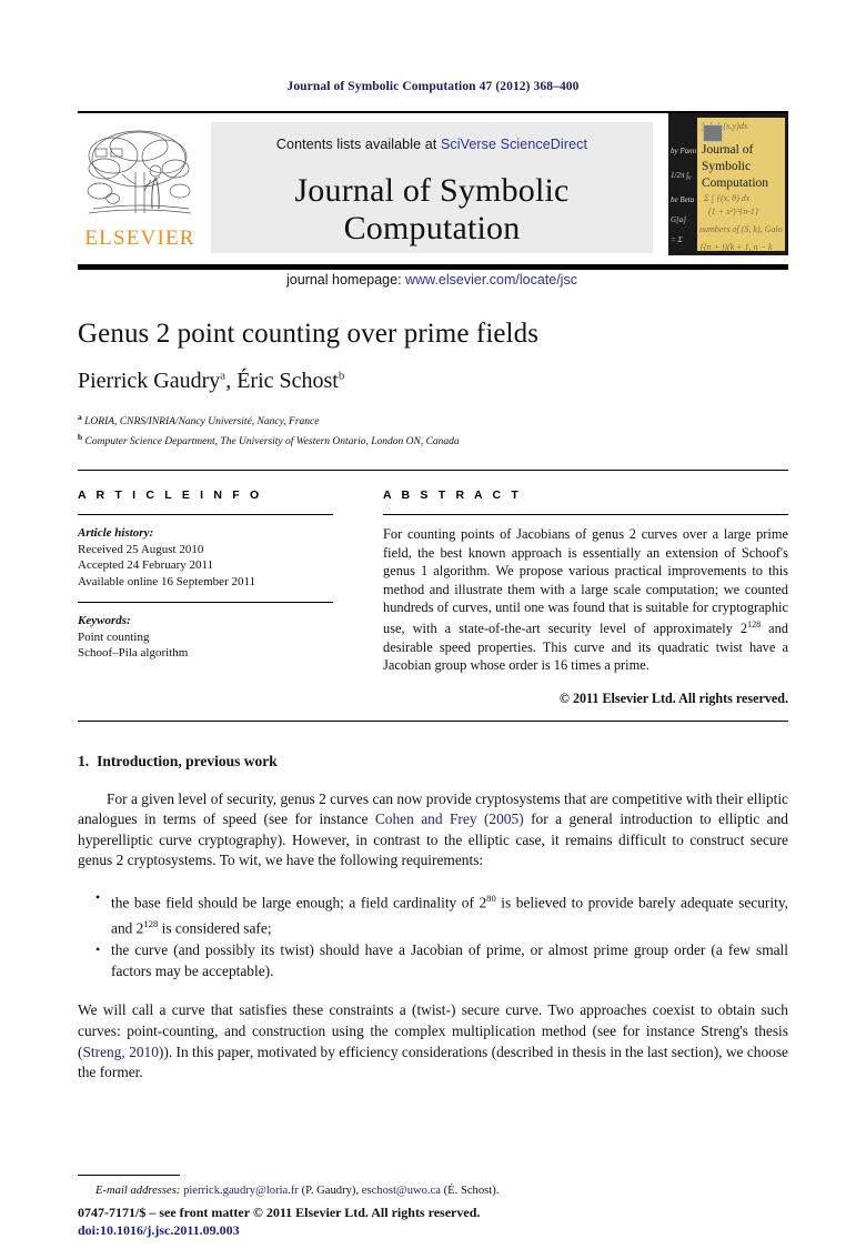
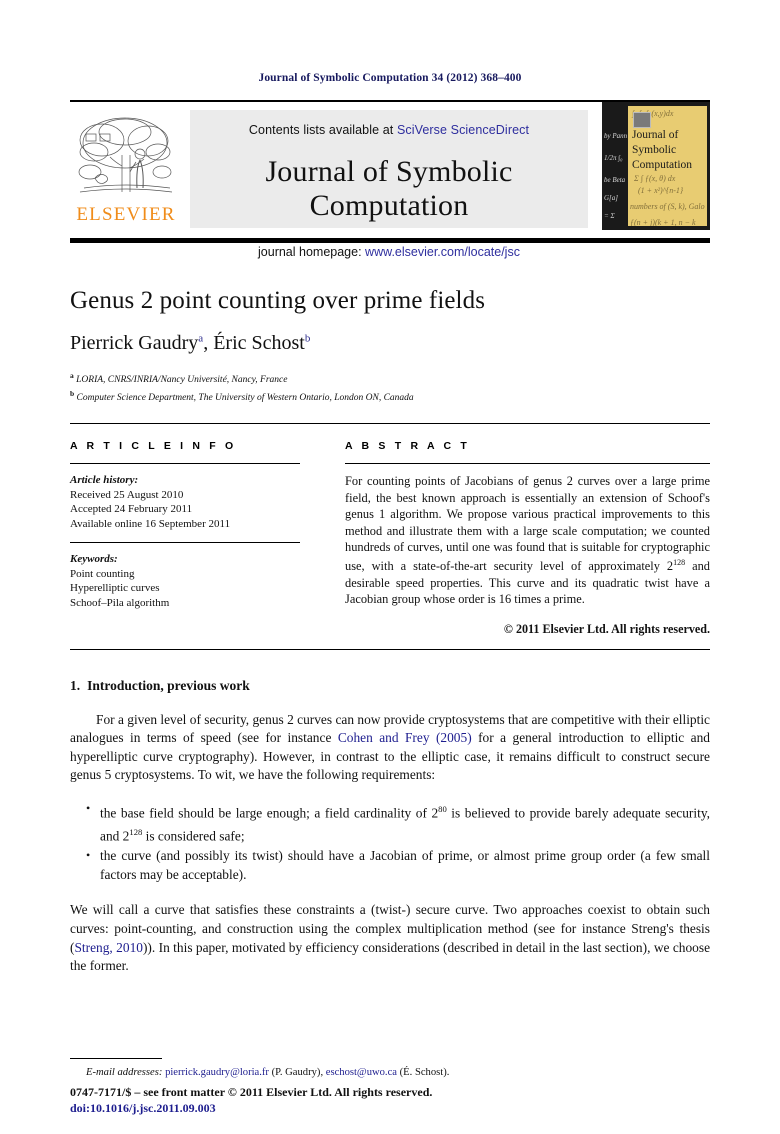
- Journal of Symbolic Computation 47 (2012) 368–400
+ Journal of Symbolic Computation 34 (2012) 368–400
  ELSEVIER
  Contents lists available at SciVerse ScienceDirect
  Journal of Symbolic Computation
  journal homepage: www.elsevier.com/locate/jsc
  by Pann
  1/2π ∫₀
  be Beta
  G[a]
  = Σ
  Journal of
  Symbolic
  Computation
  Σ ∫ ƒ(x, θ) dx
  (1 + x²)^{n-1}
  numbers of (S, k), Galo
  ƒ(n + j)(k + 1, n − k
  Genus 2 point counting over prime fields
  Pierrick Gaudrya, Éric Schostb
  a LORIA, CNRS/INRIA/Nancy Université, Nancy, France
  b Computer Science Department, The University of Western Ontario, London ON, Canada
  A R T I C L E I N F O
  Article history:
  Received 25 August 2010
  Accepted 24 February 2011
  Available online 16 September 2011
  Keywords:
  Point counting
+ Hyperelliptic curves
  Schoof–Pila algorithm
  A B S T R A C T
  For counting points of Jacobians of genus 2 curves over a large prime field, the best known approach is essentially an extension of Schoof's genus 1 algorithm. We propose various practical improvements to this method and illustrate them with a large scale computation; we counted hundreds of curves, until one was found that is suitable for cryptographic use, with a state-of-the-art security level of approximately 2128 and desirable speed properties. This curve and its quadratic twist have a Jacobian group whose order is 16 times a prime.
  © 2011 Elsevier Ltd. All rights reserved.
  1. Introduction, previous work
- For a given level of security, genus 2 curves can now provide cryptosystems that are competitive with their elliptic analogues in terms of speed (see for instance Cohen and Frey (2005) for a general introduction to elliptic and hyperelliptic curve cryptography). However, in contrast to the elliptic case, it remains difficult to construct secure genus 2 cryptosystems. To wit, we have the following requirements:
+ For a given level of security, genus 2 curves can now provide cryptosystems that are competitive with their elliptic analogues in terms of speed (see for instance Cohen and Frey (2005) for a general introduction to elliptic and hyperelliptic curve cryptography). However, in contrast to the elliptic case, it remains difficult to construct secure genus 5 cryptosystems. To wit, we have the following requirements:
  the base field should be large enough; a field cardinality of 280 is believed to provide barely adequate security, and 2128 is considered safe;
  the curve (and possibly its twist) should have a Jacobian of prime, or almost prime group order (a few small factors may be acceptable).
- We will call a curve that satisfies these constraints a (twist-) secure curve. Two approaches coexist to obtain such curves: point-counting, and construction using the complex multiplication method (see for instance Streng's thesis (Streng, 2010)). In this paper, motivated by efficiency considerations (described in thesis in the last section), we choose the former.
+ We will call a curve that satisfies these constraints a (twist-) secure curve. Two approaches coexist to obtain such curves: point-counting, and construction using the complex multiplication method (see for instance Streng's thesis (Streng, 2010)). In this paper, motivated by efficiency considerations (described in detail in the last section), we choose the former.
  E-mail addresses: pierrick.gaudry@loria.fr (P. Gaudry), eschost@uwo.ca (É. Schost).
  0747-7171/$ – see front matter © 2011 Elsevier Ltd. All rights reserved.
  doi:10.1016/j.jsc.2011.09.003
